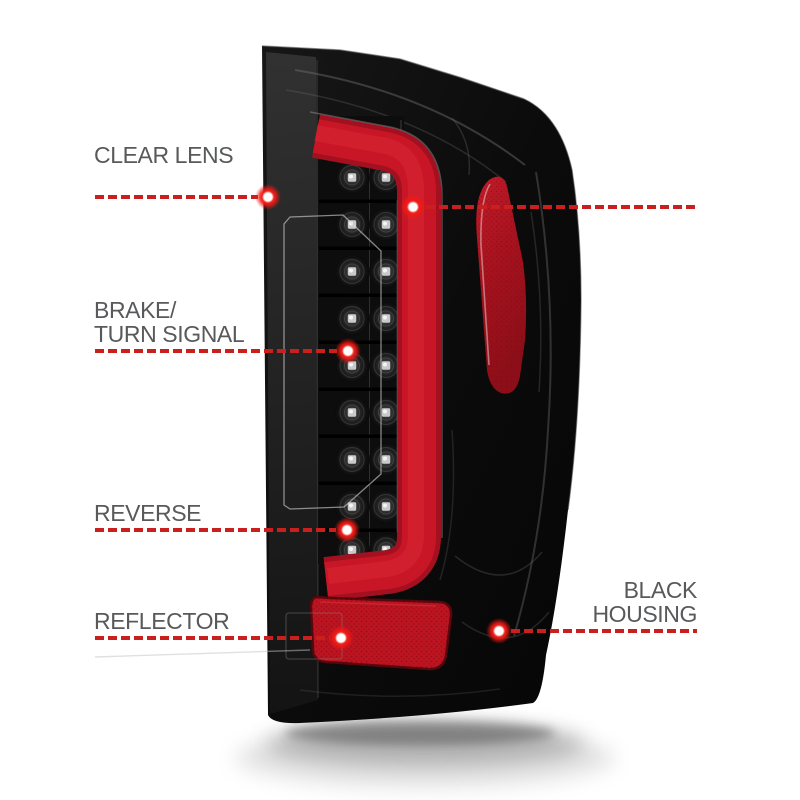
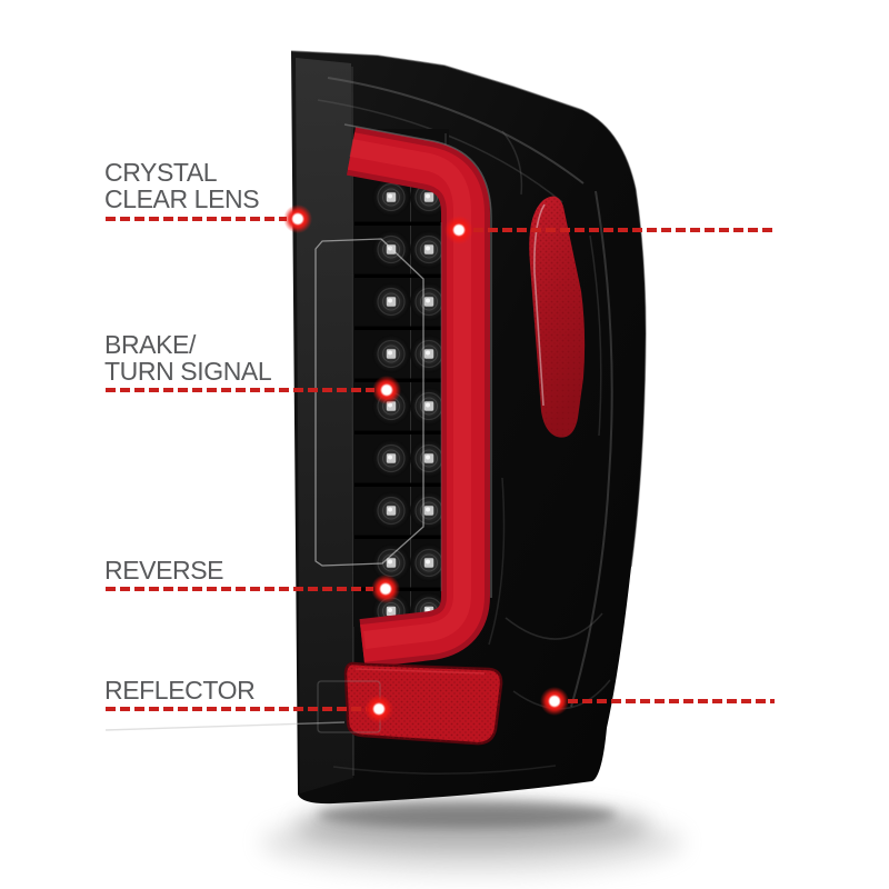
+ CRYSTAL
  CLEAR LENS
  BRAKE/
  TURN SIGNAL
  REVERSE
  REFLECTOR
- BLACK
- HOUSING
